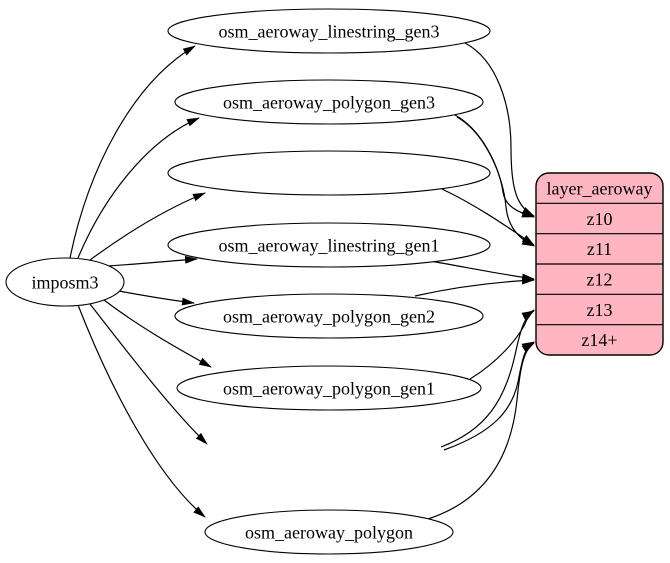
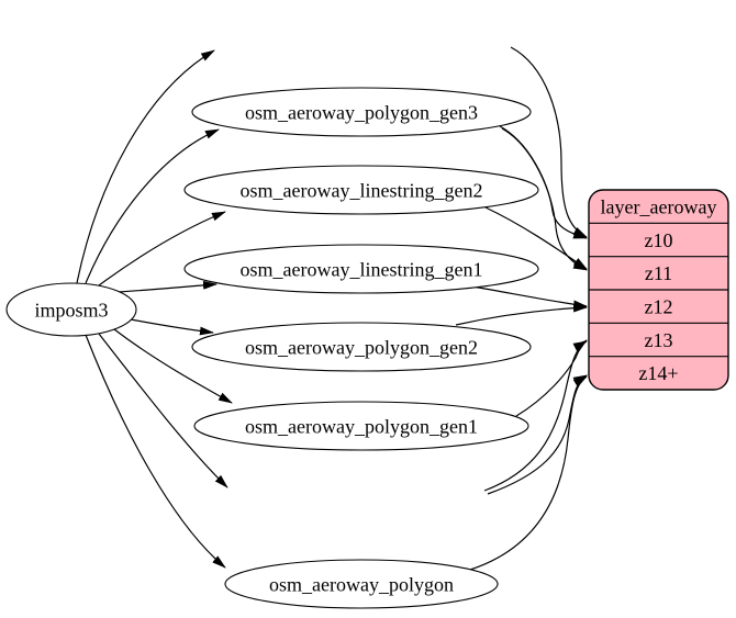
  imposm3
- osm_aeroway_linestring_gen3
  osm_aeroway_polygon_gen3
+ osm_aeroway_linestring_gen2
  osm_aeroway_linestring_gen1
  osm_aeroway_polygon_gen2
  osm_aeroway_polygon_gen1
  osm_aeroway_polygon
  layer_aeroway
  z10
  z11
  z12
  z13
  z14+
